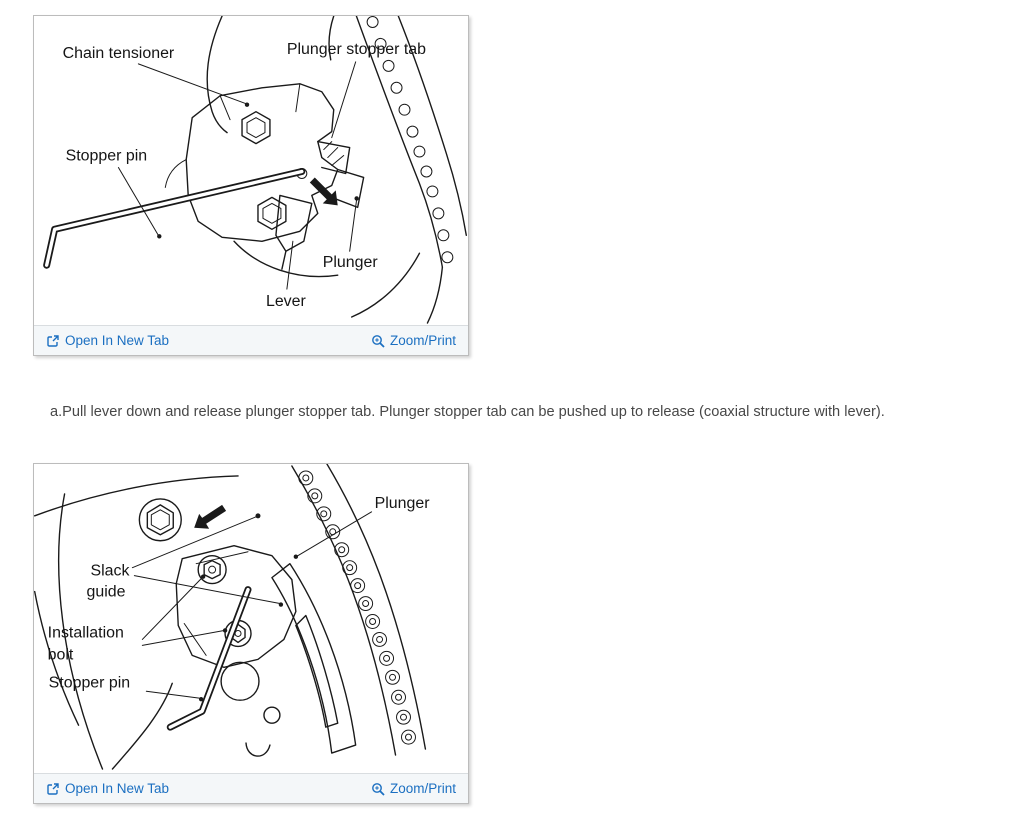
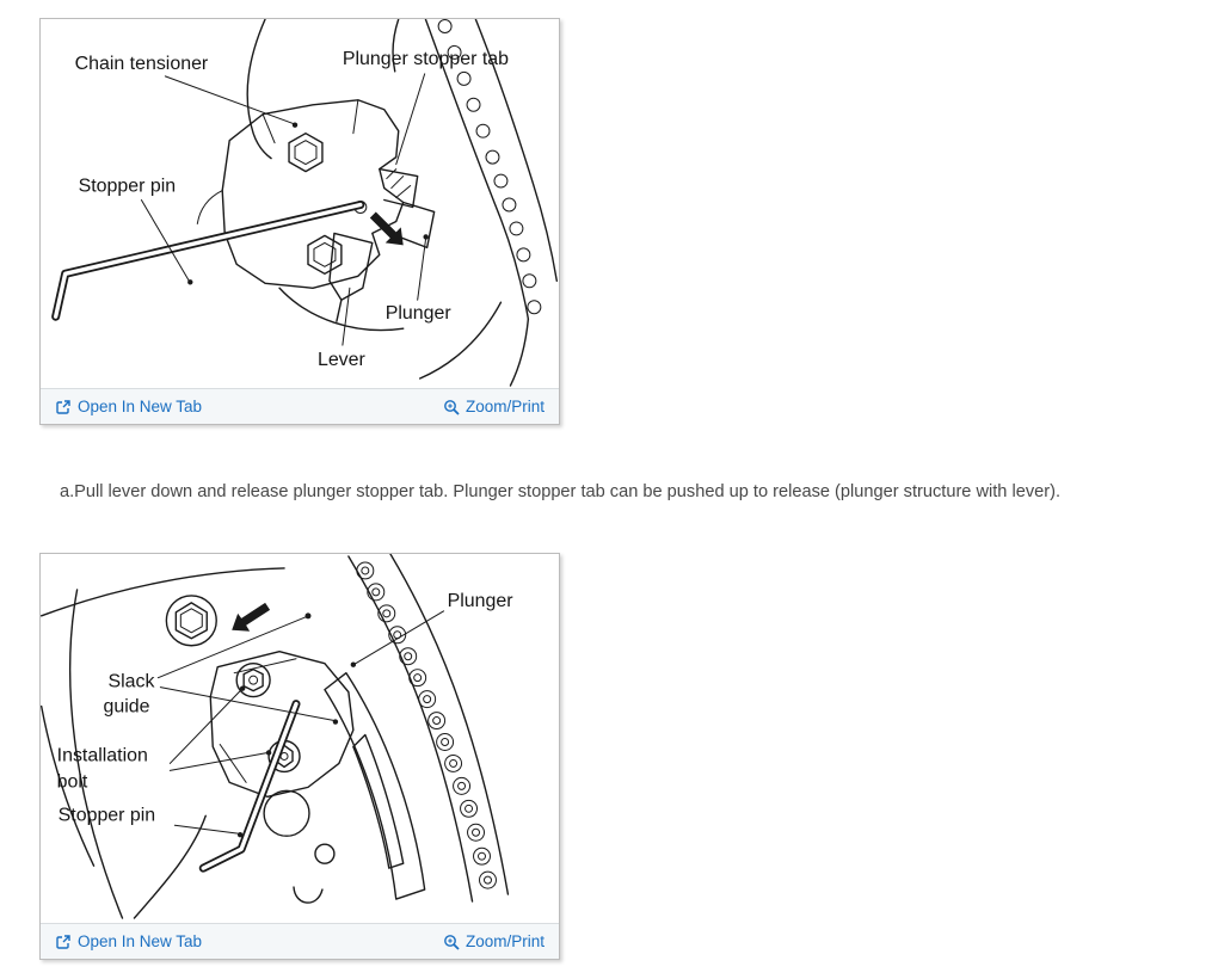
  Chain tensioner
  Plunger stopper tab
  Stopper pin
  Plunger
  Lever
  Open In New Tab
  Zoom/Print
- a.Pull lever down and release plunger stopper tab. Plunger stopper tab can be pushed up to release (coaxial structure with lever).
+ a.Pull lever down and release plunger stopper tab. Plunger stopper tab can be pushed up to release (plunger structure with lever).
  Plunger
  Slack
  guide
  Installation
  bolt
  Stopper pin
  Open In New Tab
  Zoom/Print
